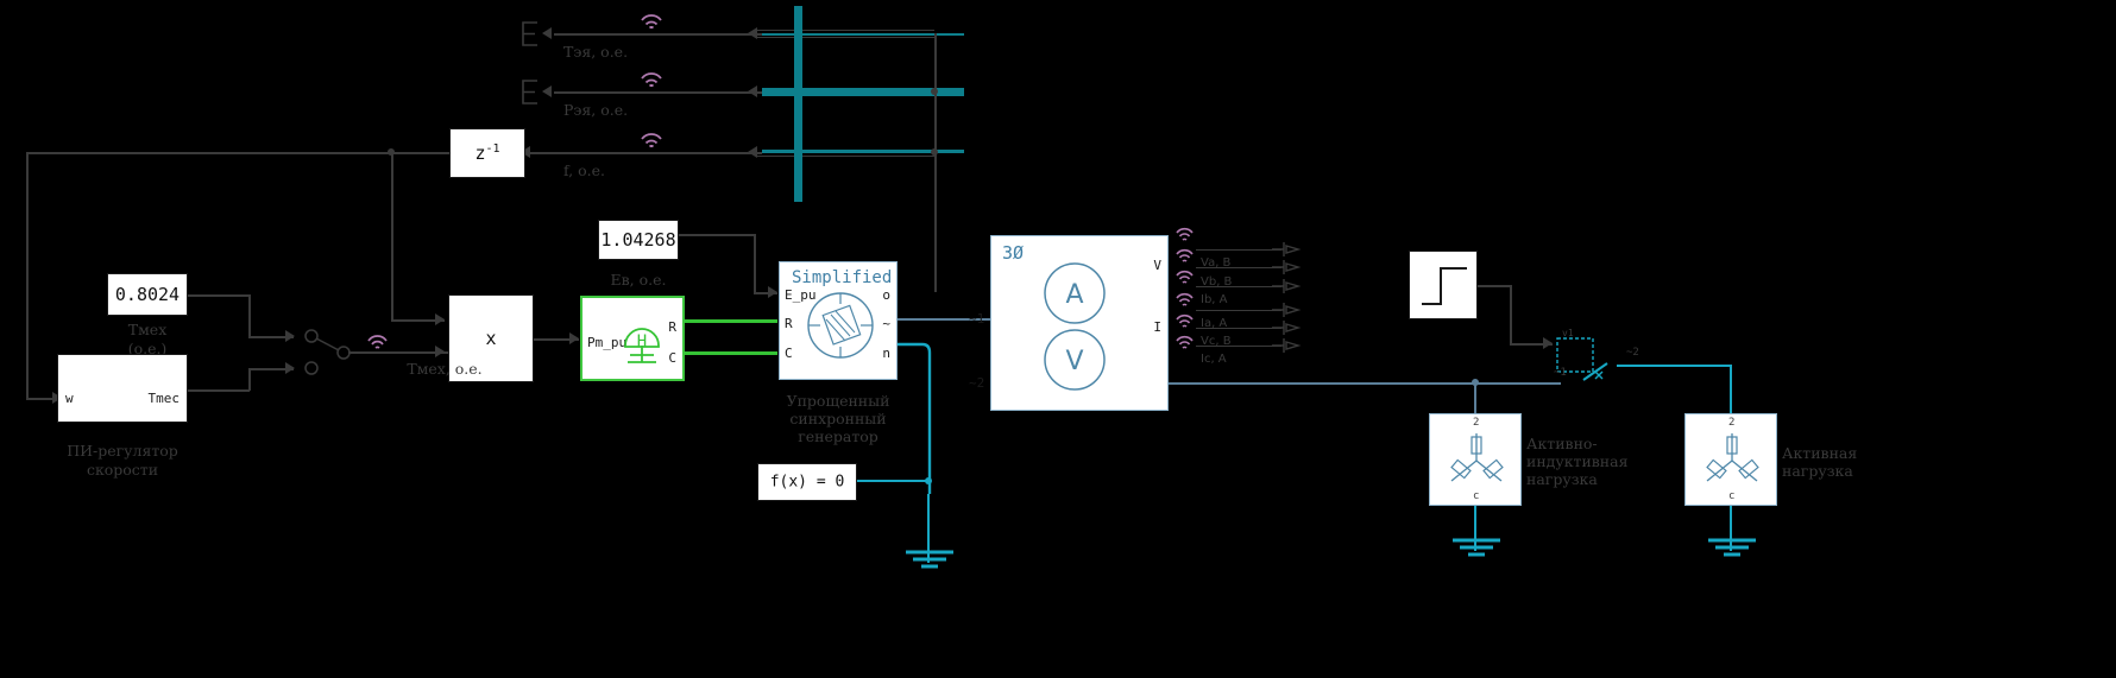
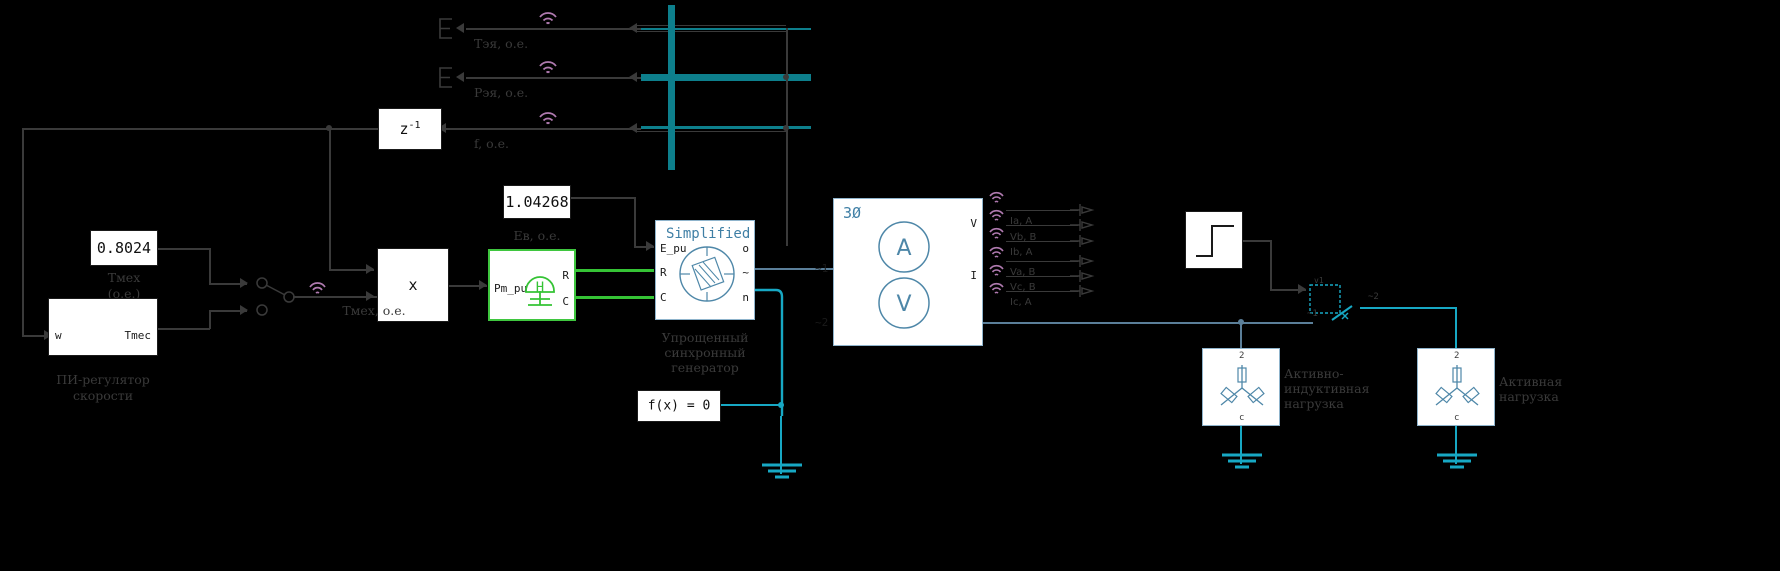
  Тэя, о.е.
  Рэя, о.е.
  f, о.е.
  z-1
  0.8024
  Тмех
  (о.е.)
  w
  Tmec
  ПИ-регулятор
  скорости
  x
  Тмех, о.е.
  Pm_pu
  R
  C
  H
  1.04268
  Ев, о.е.
  Simplified
  E_pu
  R
  C
  o
  ~
  n
  Упрощенный
  синхронный
  генератор
  f(x) = 0
  3Ø
  ~1
  ~2
  V
  I
  A
  V
- Va, B
+ Ia, A
  Vb, B
  Ib, A
- Ia, A
+ Va, B
  Vc, B
  Ic, A
  v1
  ~1
  ~2
  2
  c
  Активно-
  индуктивная
  нагрузка
  2
  c
  Активная
  нагрузка
